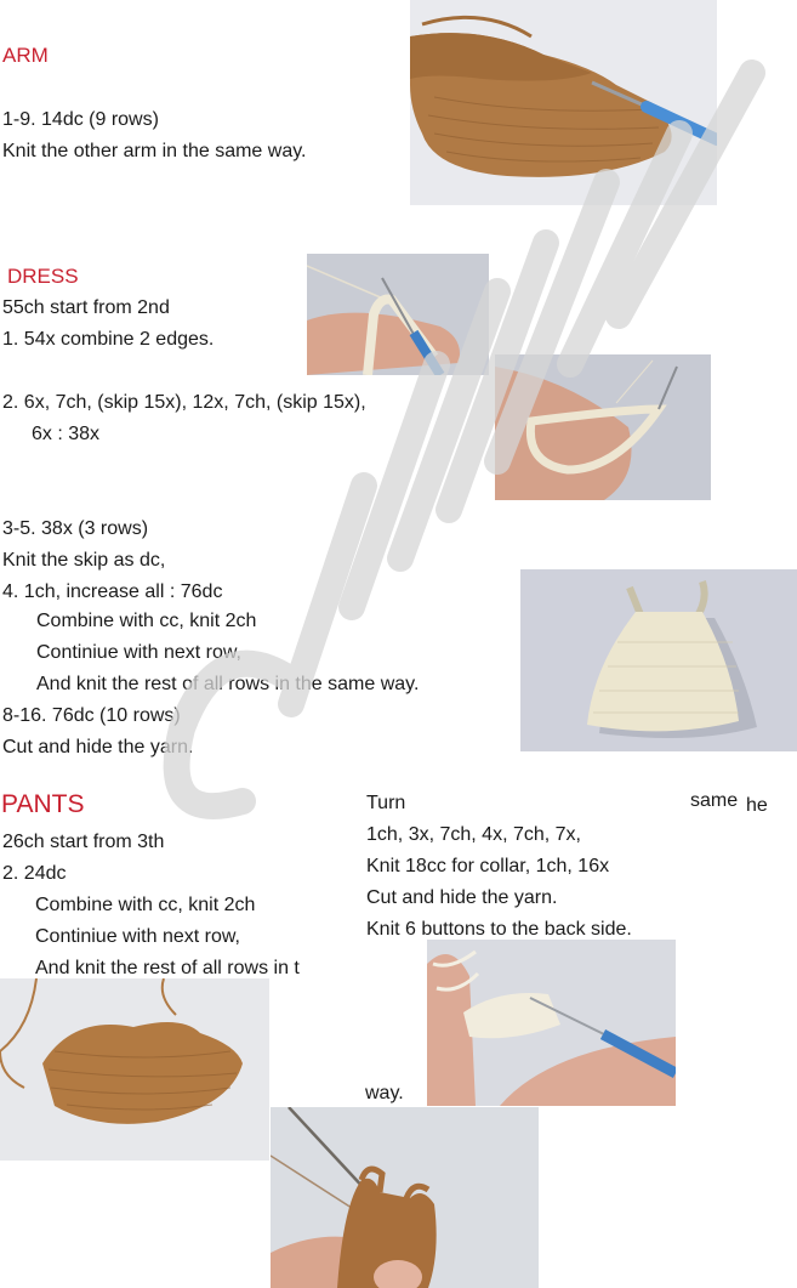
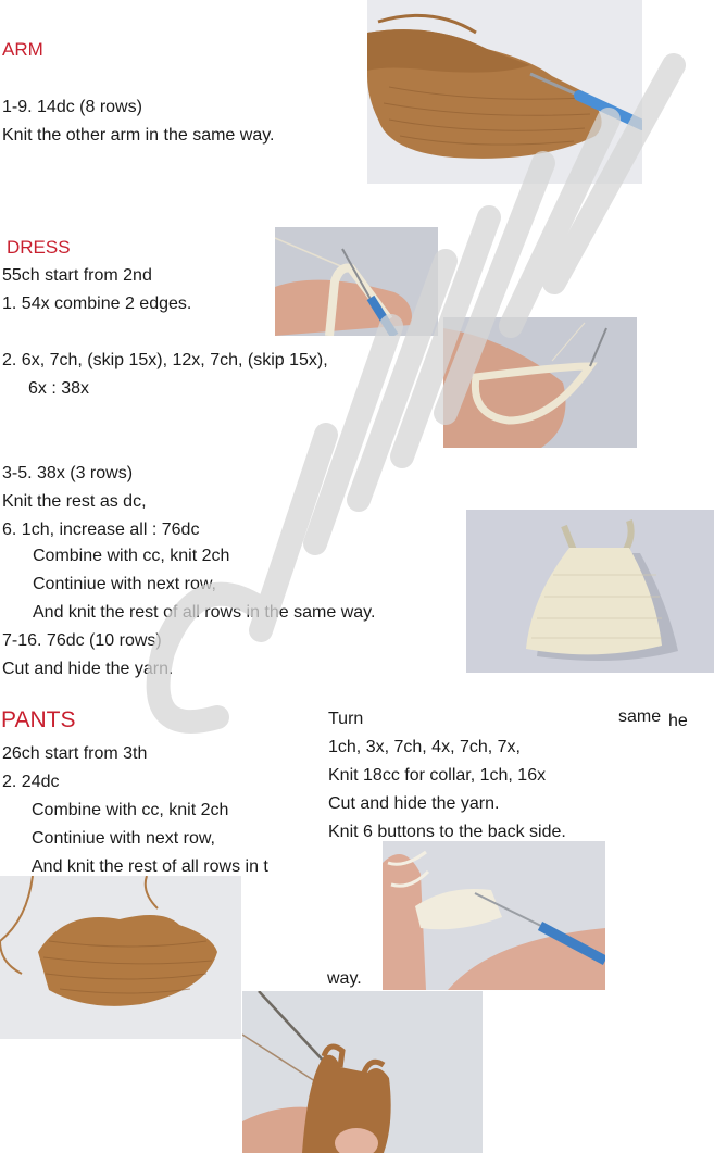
  ARM
- 1-9. 14dc (9 rows)
+ 1-9. 14dc (8 rows)
  Knit the other arm in the same way.
  DRESS
  55ch start from 2nd
  1. 54x combine 2 edges.
  2. 6x, 7ch, (skip 15x), 12x, 7ch, (skip 15x),
  6x : 38x
  3-5. 38x (3 rows)
- Knit the skip as dc,
+ Knit the rest as dc,
- 4. 1ch, increase all : 76dc
+ 6. 1ch, increase all : 76dc
  Combine with cc, knit 2ch
  Continiue with next row,
  And knit the rest of all rows in the same way.
- 8-16. 76dc (10 rows)
+ 7-16. 76dc (10 rows)
  Cut and hide the yarn.
  PANTS
  26ch start from 3th
  2. 24dc
  Combine with cc, knit 2ch
  Continiue with next row,
  And knit the rest of all rows in t
  Turn
  1ch, 3x, 7ch, 4x, 7ch, 7x,
  Knit 18cc for collar, 1ch, 16x
  Cut and hide the yarn.
  Knit 6 buttons to the back side.
  same
  he
  way.
